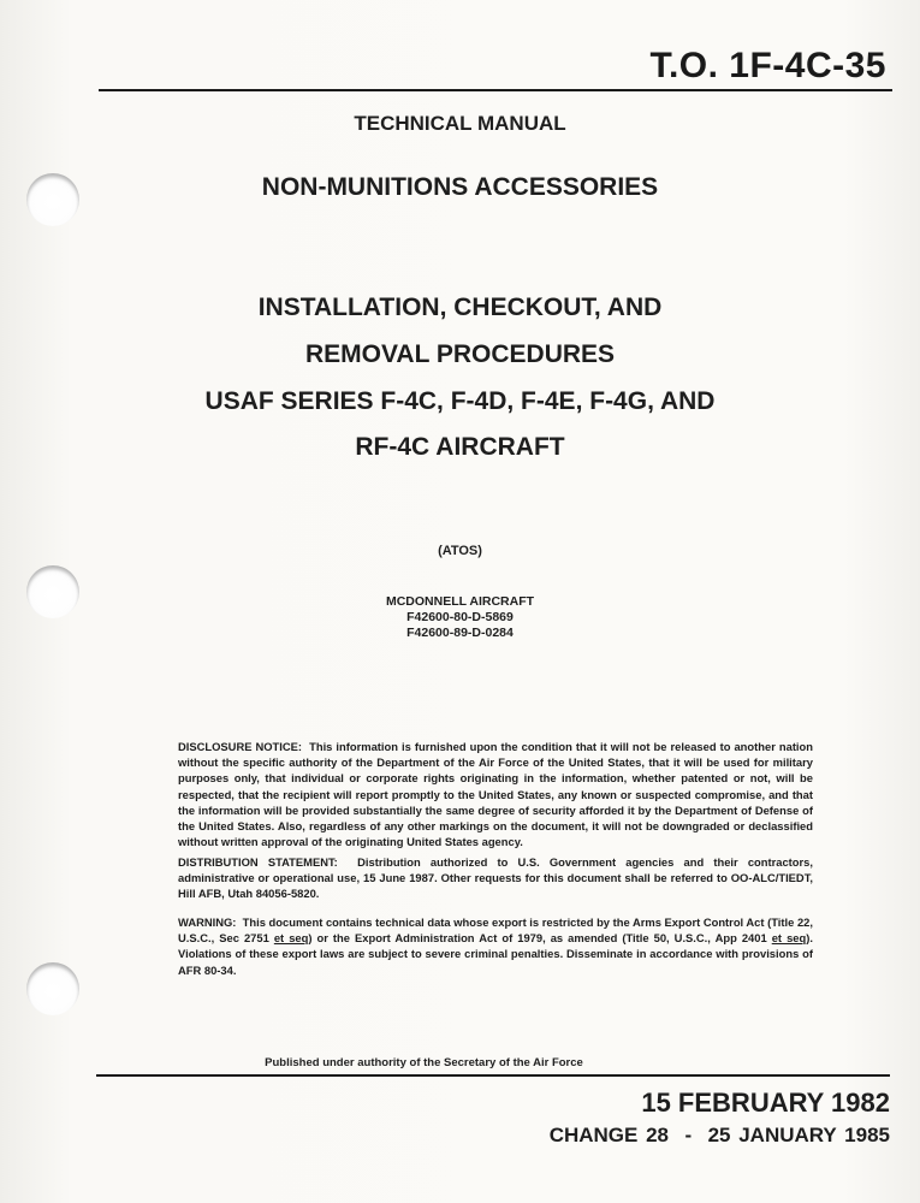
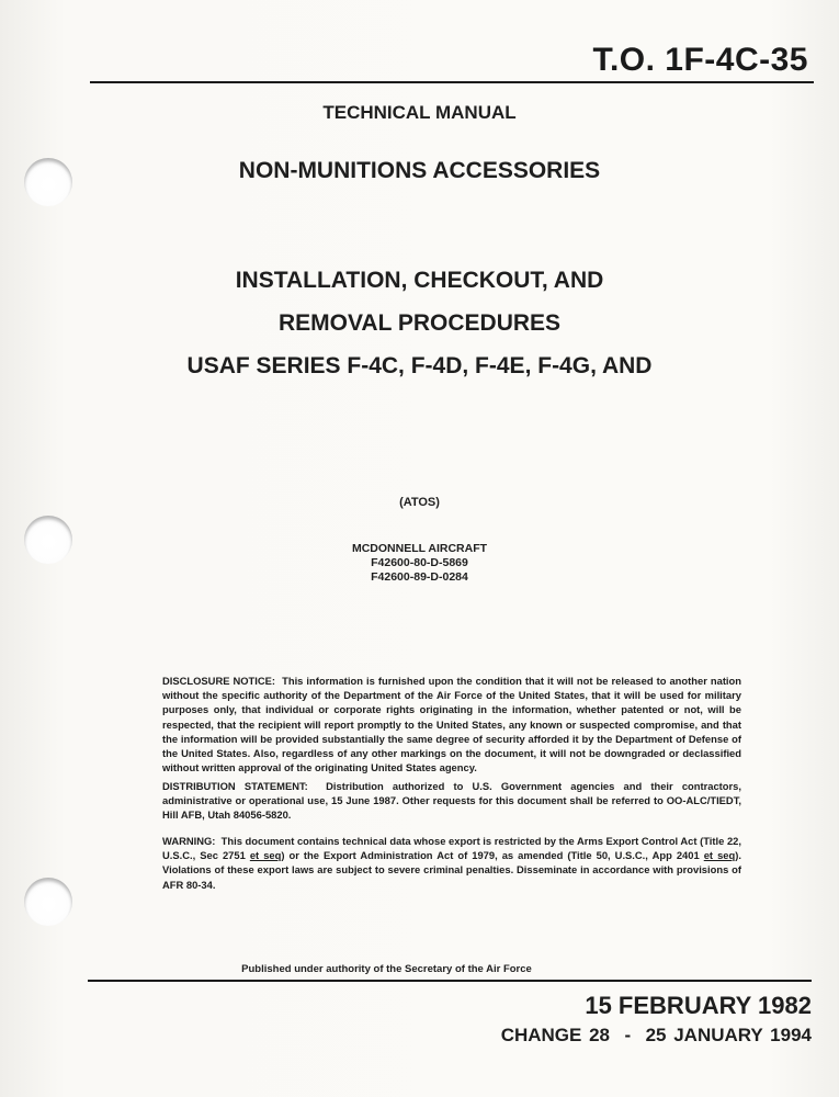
  T.O. 1F-4C-35
  TECHNICAL MANUAL
  NON-MUNITIONS ACCESSORIES
  INSTALLATION, CHECKOUT, AND
  REMOVAL PROCEDURES
  USAF SERIES F-4C, F-4D, F-4E, F-4G, AND
- RF-4C AIRCRAFT
  (ATOS)
  MCDONNELL AIRCRAFT
  F42600-80-D-5869
  F42600-89-D-0284
  DISCLOSURE NOTICE: This information is furnished upon the condition that it will not be released to another nation without the specific authority of the Department of the Air Force of the United States, that it will be used for military purposes only, that individual or corporate rights originating in the information, whether patented or not, will be respected, that the recipient will report promptly to the United States, any known or suspected compromise, and that the information will be provided substantially the same degree of security afforded it by the Department of Defense of the United States. Also, regardless of any other markings on the document, it will not be downgraded or declassified without written approval of the originating United States agency.
  DISTRIBUTION STATEMENT: Distribution authorized to U.S. Government agencies and their contractors, administrative or operational use, 15 June 1987. Other requests for this document shall be referred to OO-ALC/TIEDT, Hill AFB, Utah 84056-5820.
  WARNING: This document contains technical data whose export is restricted by the Arms Export Control Act (Title 22, U.S.C., Sec 2751 et seq) or the Export Administration Act of 1979, as amended (Title 50, U.S.C., App 2401 et seq). Violations of these export laws are subject to severe criminal penalties. Disseminate in accordance with provisions of AFR 80-34.
  Published under authority of the Secretary of the Air Force
  15 FEBRUARY 1982
- CHANGE 28 - 25 JANUARY 1985
+ CHANGE 28 - 25 JANUARY 1994
